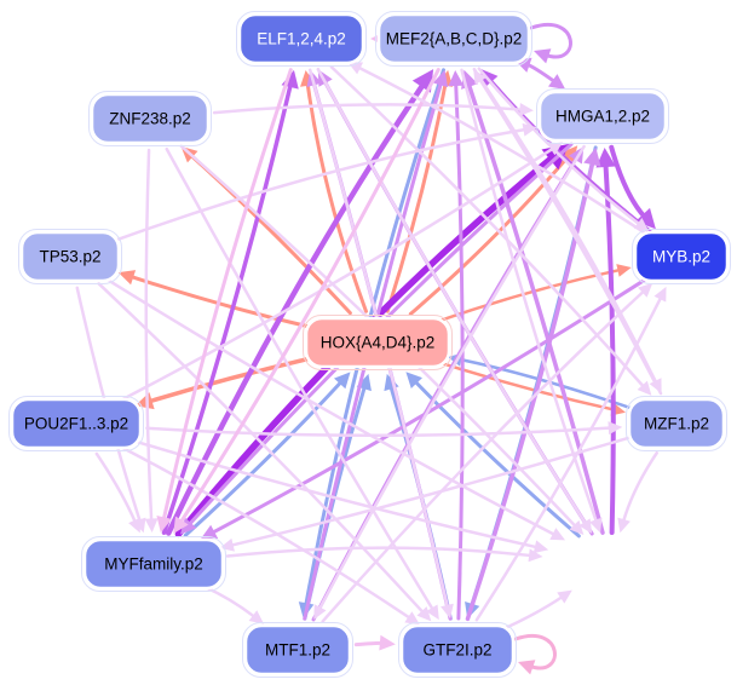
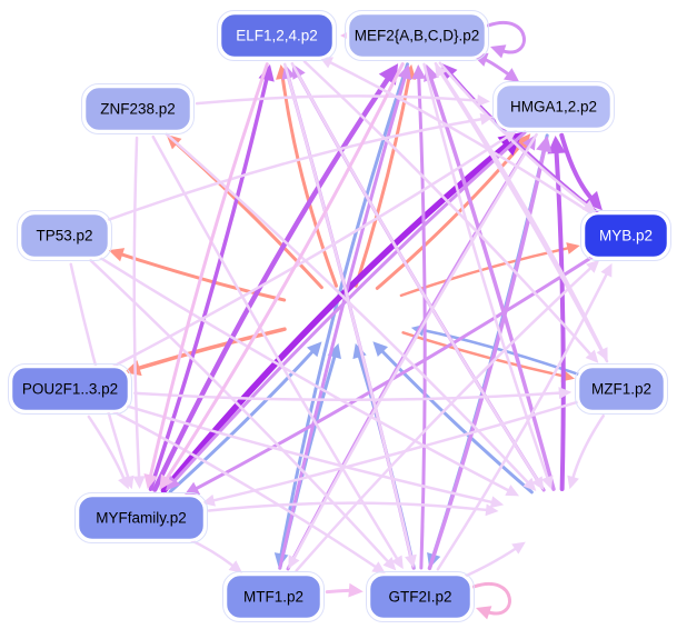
  ELF1,2,4.p2
  MEF2{A,B,C,D}.p2
  ZNF238.p2
  HMGA1,2.p2
  TP53.p2
  MYB.p2
- HOX{A4,D4}.p2
  POU2F1..3.p2
  MZF1.p2
  MYFfamily.p2
  MTF1.p2
  GTF2I.p2
